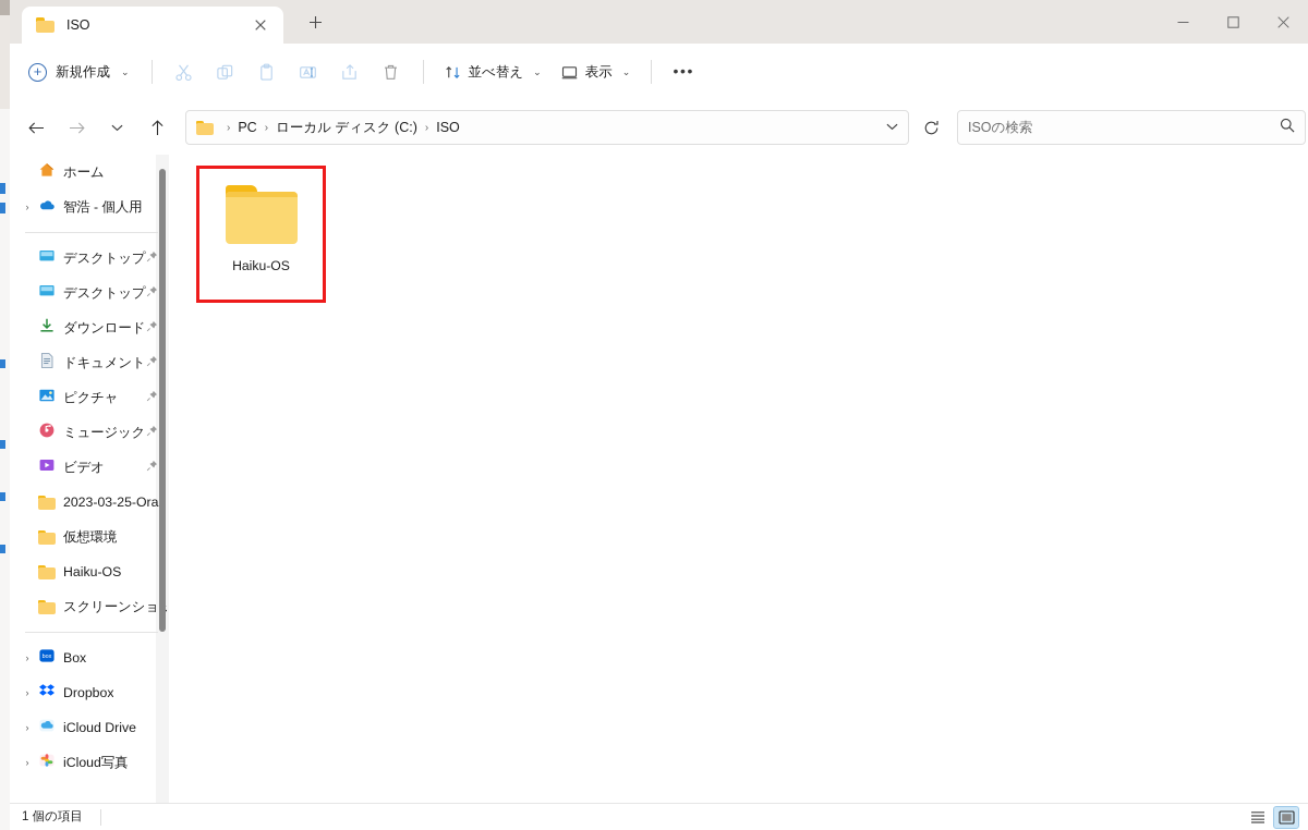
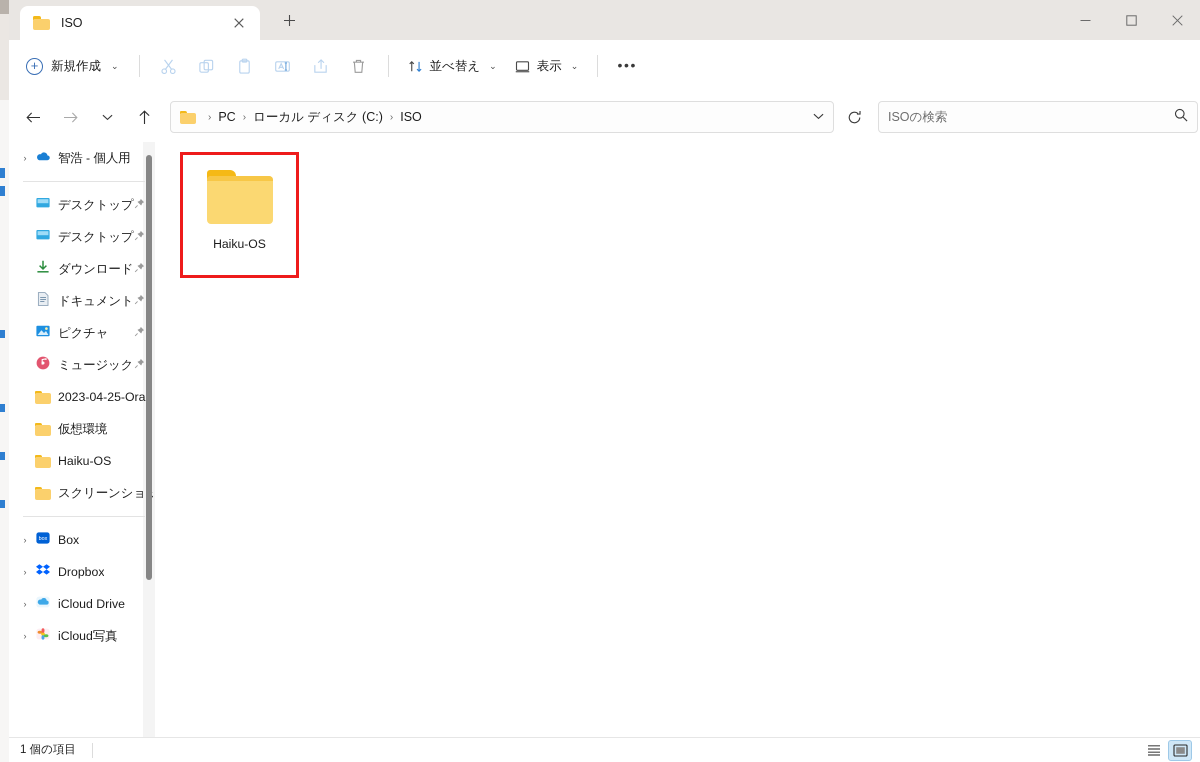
  ISO
  +
  新規作成
  ⌄
  並べ替え
  ⌄
  表示
  ⌄
  •••
  ›
  PC
  ›
  ローカル ディスク (C:)
  ›
  ISO
  ISOの検索
- ホーム
  ›
  智浩 - 個人用
  デスクトップ
  デスクトップ
  ダウンロード
  ドキュメント
  ピクチャ
  ミュージック
- ビデオ
- 2023-03-25-Ora
+ 2023-04-25-Ora
  仮想環境
  Haiku-OS
  スクリーンショッ
  ›
  Box
  ›
  Dropbox
  ›
  iCloud Drive
  ›
  iCloud写真
  Haiku-OS
  1 個の項目
